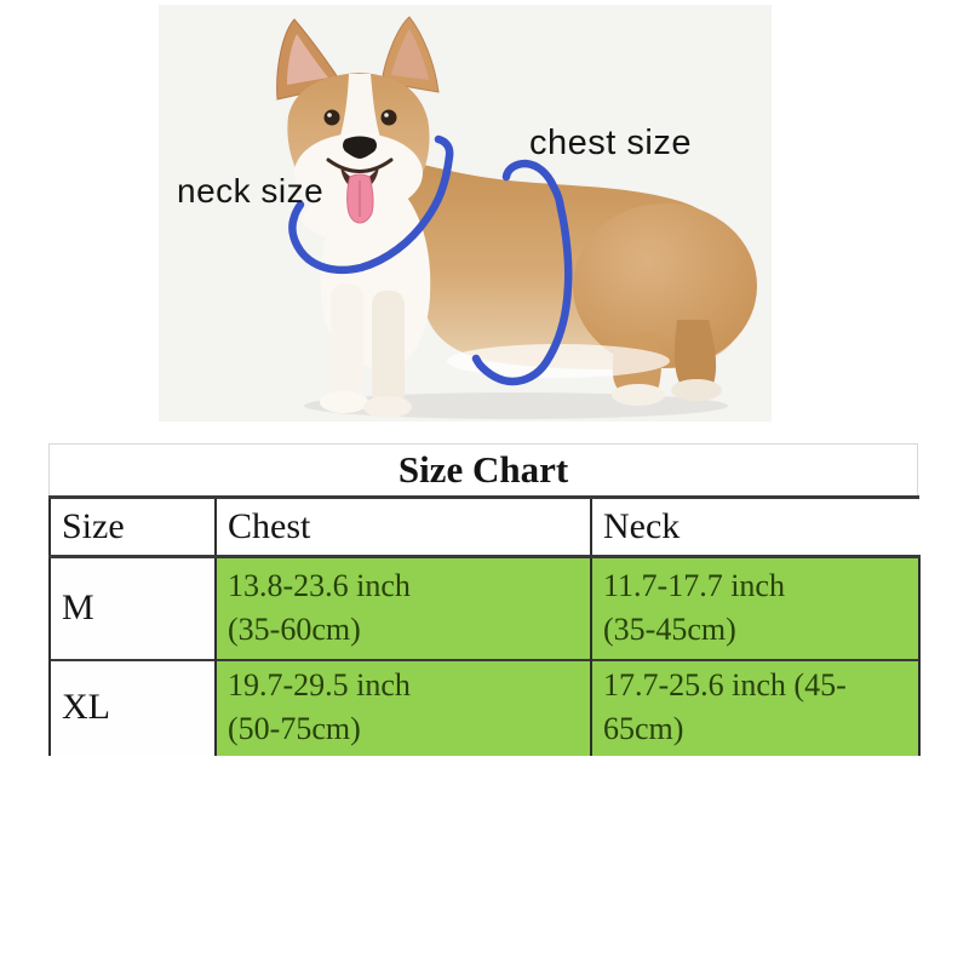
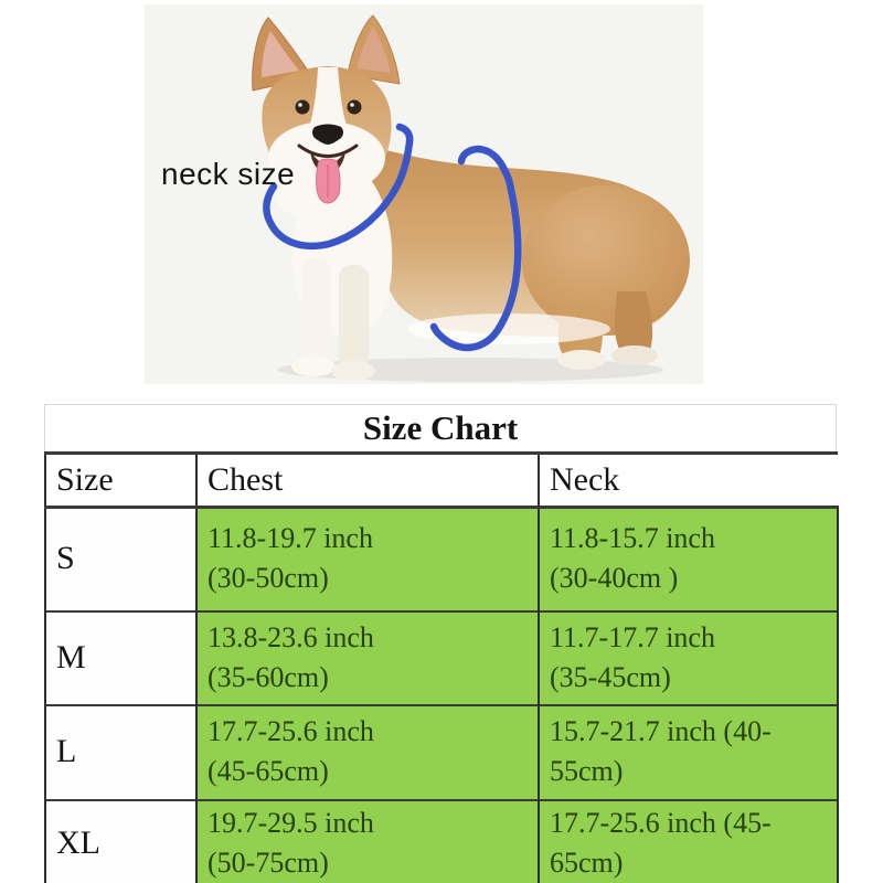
  neck size
- chest size
  Size Chart
  Size	Chest	Neck
+ S	11.8-19.7 inch (30-50cm)	11.8-15.7 inch (30-40cm )
  M	13.8-23.6 inch (35-60cm)	11.7-17.7 inch (35-45cm)
+ L	17.7-25.6 inch (45-65cm)	15.7-21.7 inch (40- 55cm)
  XL	19.7-29.5 inch (50-75cm)	17.7-25.6 inch (45- 65cm)
